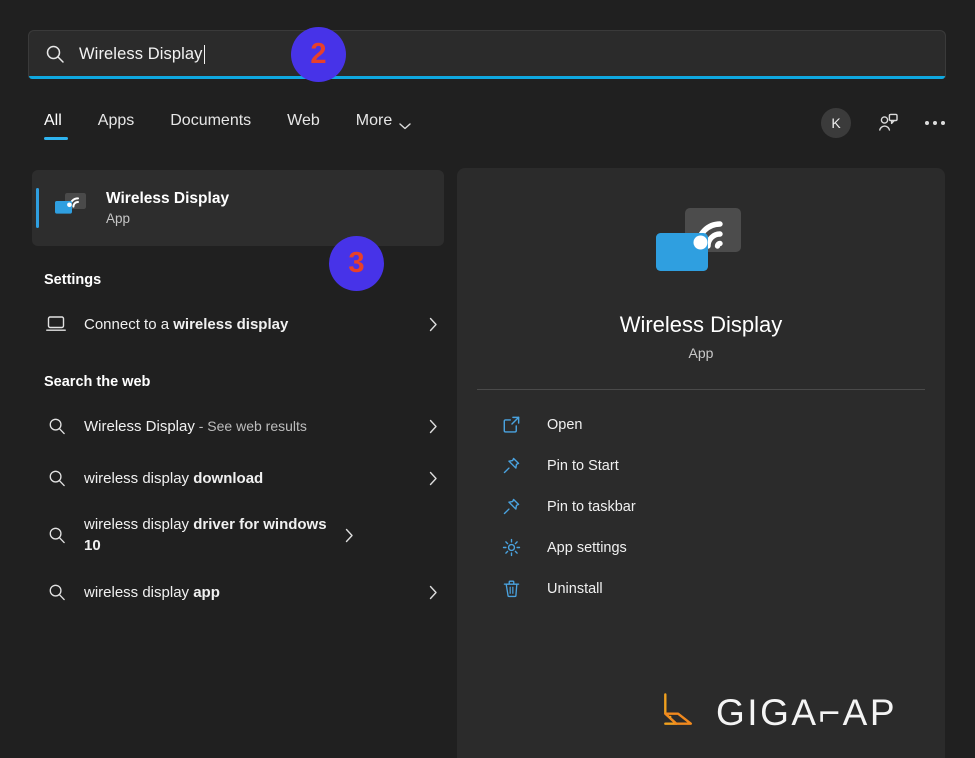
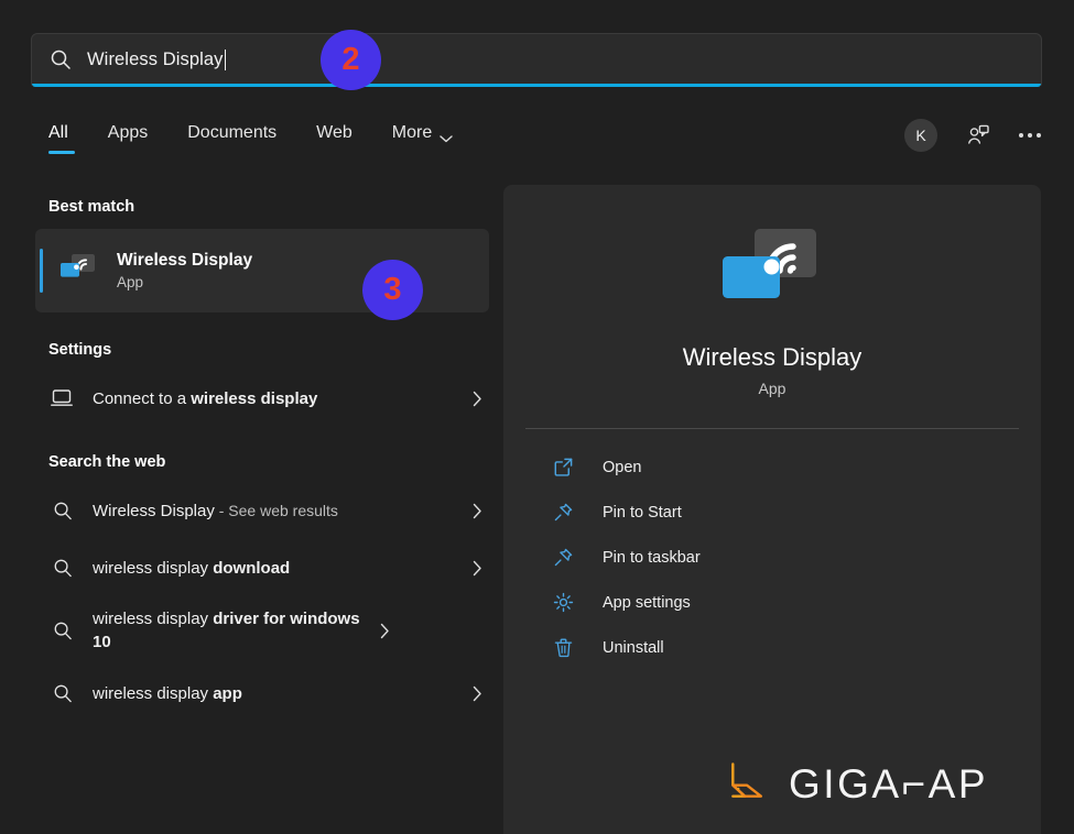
  Wireless Display
  All
  Apps
  Documents
  Web
  More
  K
+ Best match
  Wireless Display
  App
  Settings
  Connect to a wireless display
  Search the web
  Wireless Display - See web results
  wireless display download
  wireless display driver for windows 10
  wireless display app
  Wireless Display
  App
  Open
  Pin to Start
  Pin to taskbar
  App settings
  Uninstall
  GIGA⌐AP
  2
  3
